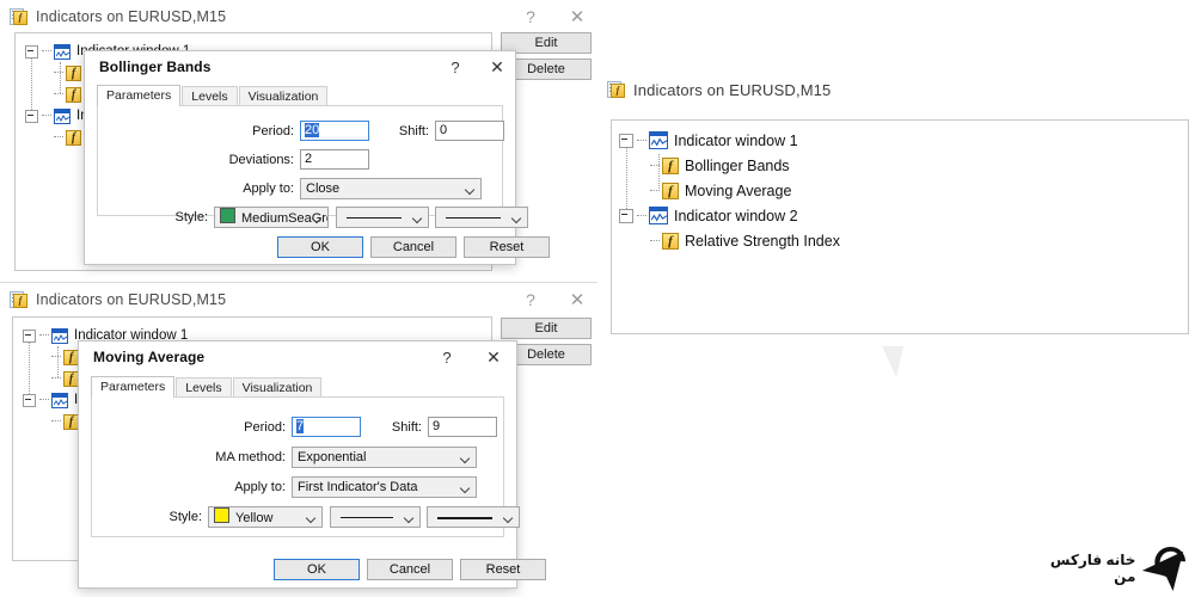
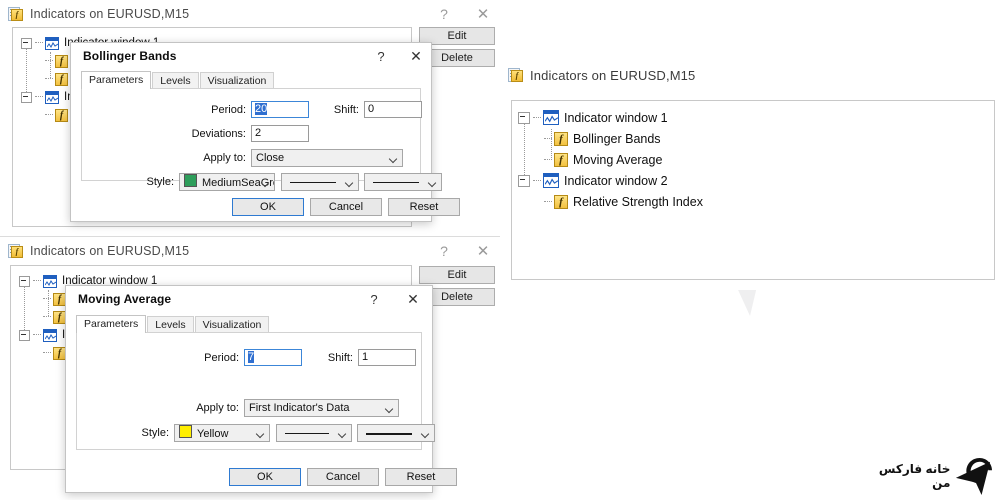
  f
  Indicators on EURUSD,M15
  ?
  ✕
  f
  f
  f
  Edit
  Delete
  f
  Indicators on EURUSD,M15
  ?
  ✕
  Indicator window 1
  f
  f
  f
  Edit
  Delete
  f
  Indicators on EURUSD,M15
  Indicator window 1
  f
  Bollinger Bands
  f
  Moving Average
  Indicator window 2
  f
  Relative Strength Index
  Bollinger Bands
  ?
  ✕
  Parameters
  Levels
  Visualization
  Period:
  20
  Shift:
  0
  Deviations:
  2
  Apply to:
  Close
  Style:
  MediumSeaGr
  OK
  Cancel
  Reset
  Moving Average
  ?
  ✕
  Parameters
  Levels
  Visualization
  Period:
  7
  Shift:
- 9
+ 1
- MA method:
- Exponential
  Apply to:
  First Indicator's Data
  Style:
  Yellow
  OK
  Cancel
  Reset
  خانه فارکس من
